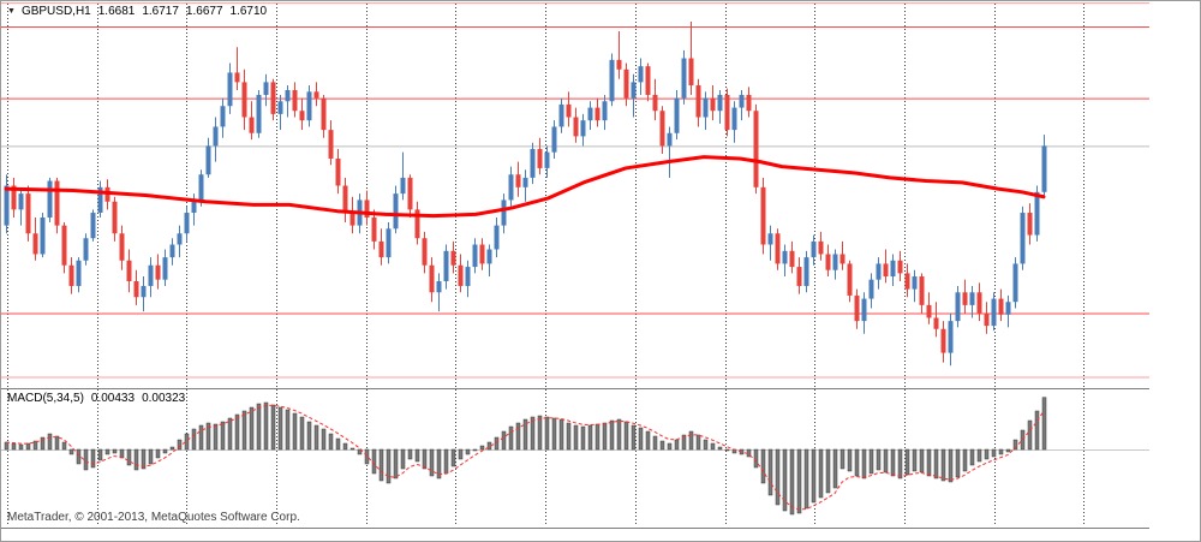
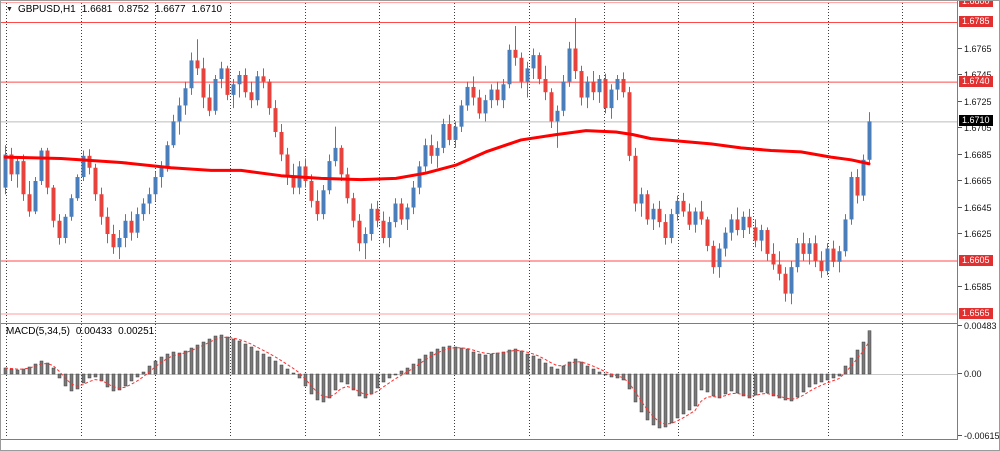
+ 1.6765
+ 1.6725
+ 1.6705
+ 1.6685
+ 1.6665
+ 1.6645
+ 1.6625
+ 1.6585
+ 0.00483
+ 0.00
+ -0.00615
+ 1.6800
+ 1.6785
+ 1.6740
+ 1.6605
+ 1.6565
+ 1.6710
- GBPUSD,H1 1.6681 1.6717 1.6677 1.6710
+ GBPUSD,H1 1.6681 0.8752 1.6677 1.6710
- MACD(5,34,5) 0.00433 0.00323
+ MACD(5,34,5) 0.00433 0.00251
- MetaTrader, © 2001-2013, MetaQuotes Software Corp.
